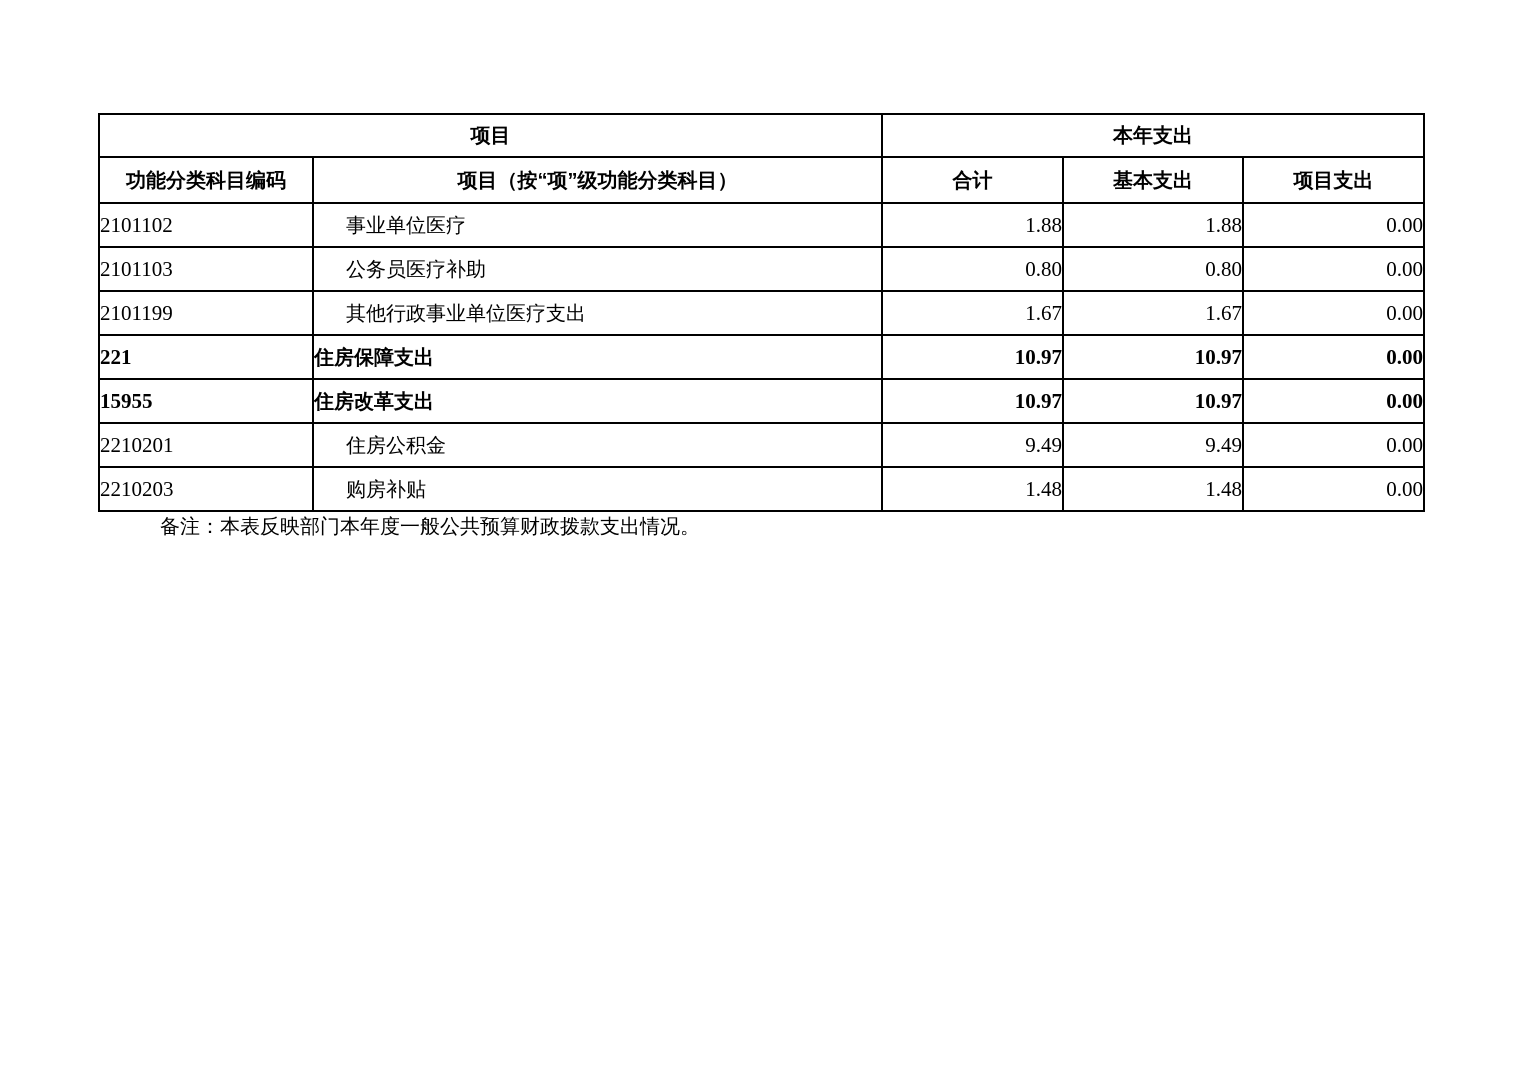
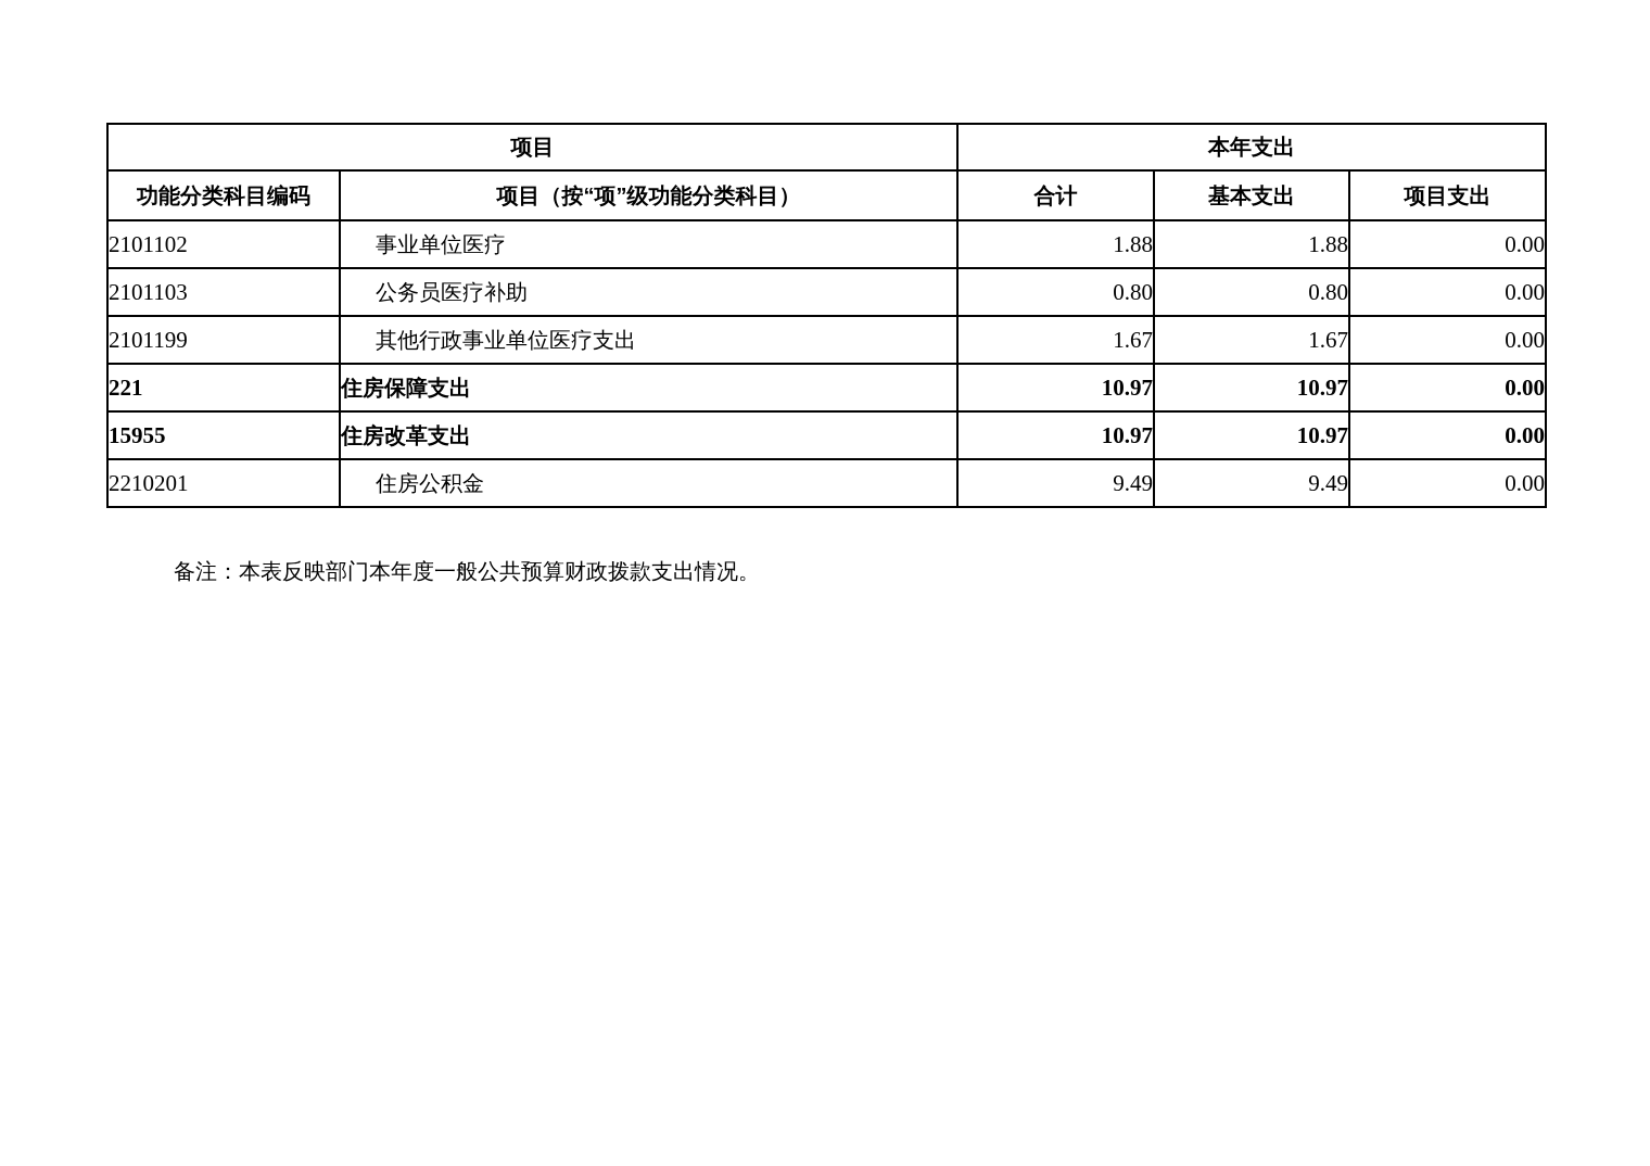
  项目	本年支出
  功能分类科目编码	项目（按“项”级功能分类科目）	合计	基本支出	项目支出
  2101102	事业单位医疗	1.88	1.88	0.00
  2101103	公务员医疗补助	0.80	0.80	0.00
  2101199	其他行政事业单位医疗支出	1.67	1.67	0.00
  221	住房保障支出	10.97	10.97	0.00
  15955	住房改革支出	10.97	10.97	0.00
  2210201	住房公积金	9.49	9.49	0.00
- 2210203	购房补贴	1.48	1.48	0.00
  备注：本表反映部门本年度一般公共预算财政拨款支出情况。
